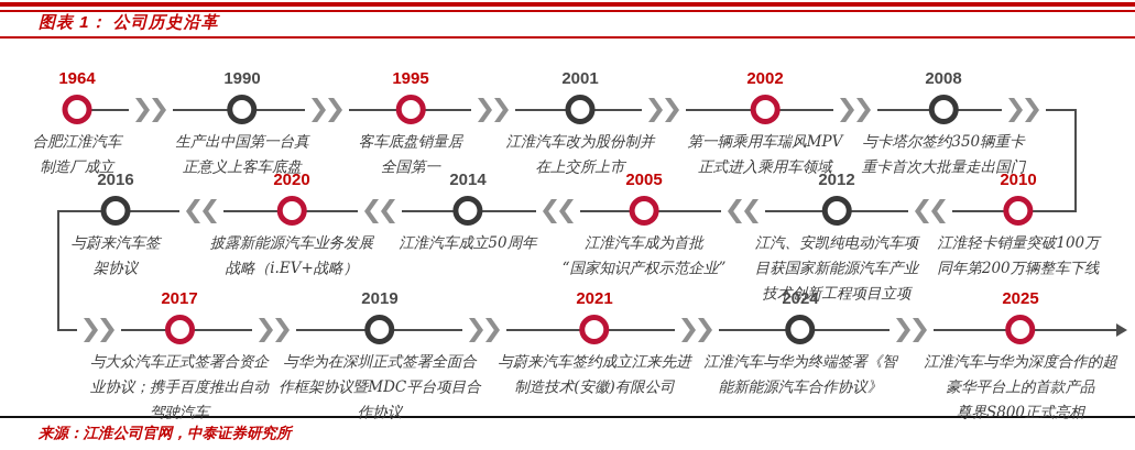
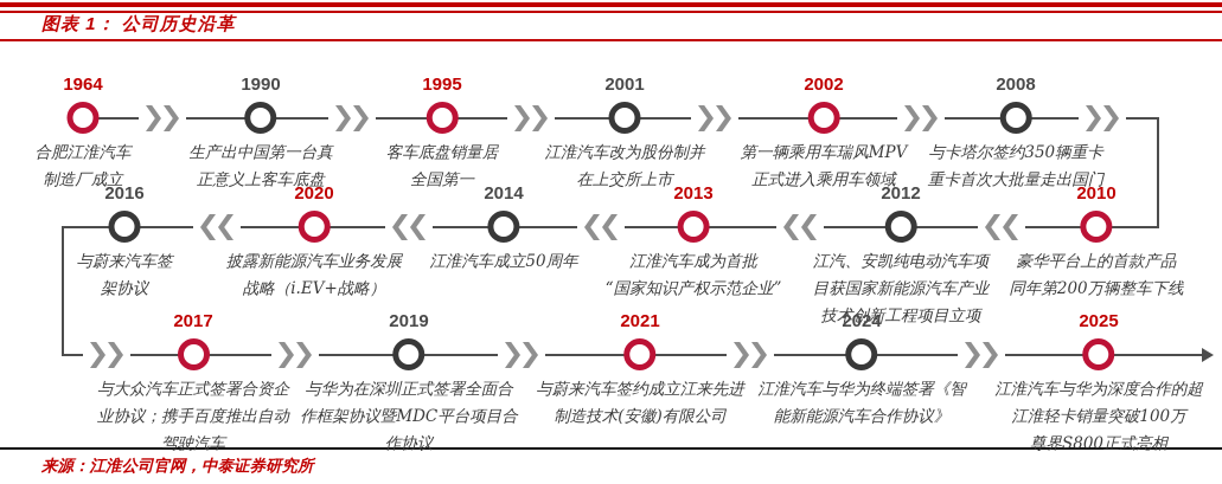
  图表 1： 公司历史沿革
  1964
  合肥江淮汽车
  制造厂成立
  1990
  生产出中国第一台真
  正意义上客车底盘
  1995
  客车底盘销量居
  全国第一
  2001
  江淮汽车改为股份制并
  在上交所上市
  2002
  第一辆乘用车瑞风MPV
  正式进入乘用车领域
  2008
  与卡塔尔签约350辆重卡
  重卡首次大批量走出国门
  2016
  与蔚来汽车签
  架协议
  2020
  披露新能源汽车业务发展
  战略（i.EV+战略）
  2014
  江淮汽车成立50周年
- 2005
+ 2013
  江淮汽车成为首批
  “国家知识产权示范企业”
  2012
  江汽、安凯纯电动汽车项
  目获国家新能源汽车产业
  技术创新工程项目立项
  2010
- 江淮轻卡销量突破100万
+ 豪华平台上的首款产品
  同年第200万辆整车下线
  2017
  与大众汽车正式签署合资企
  业协议；携手百度推出自动
  驾驶汽车
  2019
  与华为在深圳正式签署全面合
  作框架协议暨MDC平台项目合
  作协议
  2021
  与蔚来汽车签约成立江来先进
  制造技术(安徽)有限公司
  2024
  江淮汽车与华为终端签署《智
  能新能源汽车合作协议》
  2025
  江淮汽车与华为深度合作的超
- 豪华平台上的首款产品
+ 江淮轻卡销量突破100万
  尊界S800正式亮相
  来源：江淮公司官网，中泰证券研究所
